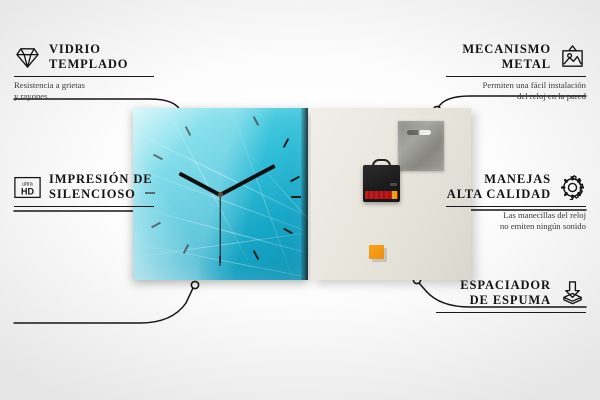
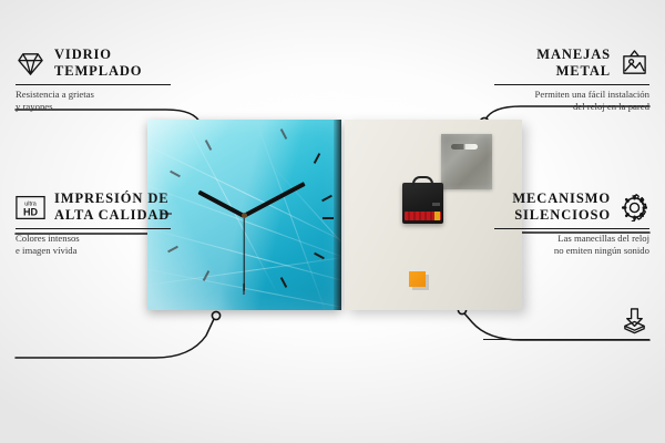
  VIDRIO
  TEMPLADO
  Resistencia a grietas
  y rayones
  HD
  IMPRESIÓN DE
- SILENCIOSO
+ ALTA CALIDAD
+ Colores intensos
+ e imagen vívida
- MECANISMO
+ MANEJAS
  METAL
  Permiten una fácil instalación
  del reloj en la pared
- MANEJAS
+ MECANISMO
- ALTA CALIDAD
+ SILENCIOSO
  Las manecillas del reloj
  no emiten ningún sonido
- ESPACIADOR
- DE ESPUMA
